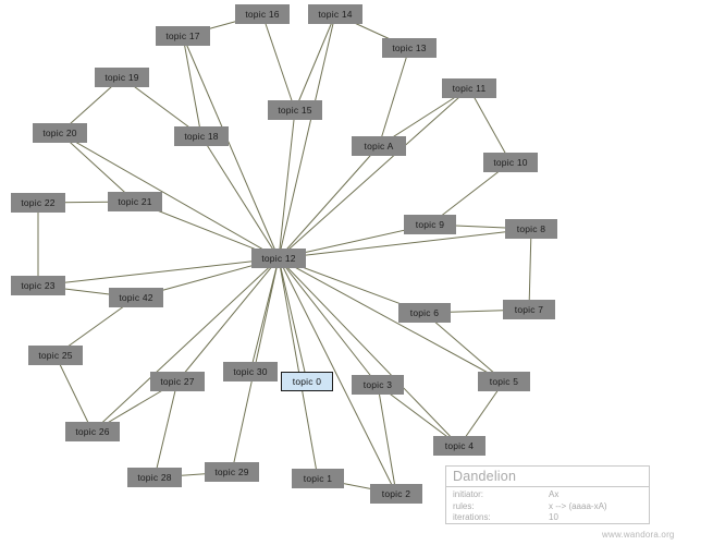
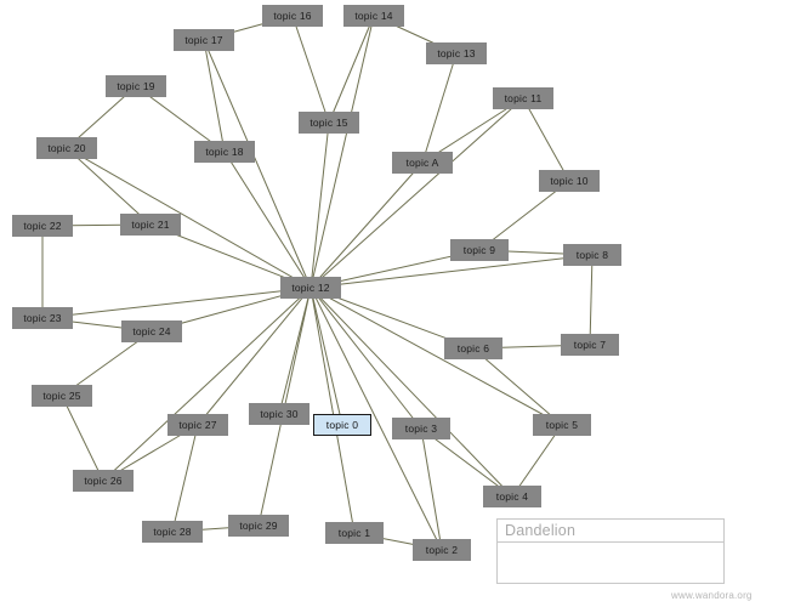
  topic 12
  topic 0
  topic 1
  topic 2
  topic 3
  topic 4
  topic 5
  topic 6
  topic 7
  topic 8
  topic 9
  topic 10
  topic 11
  topic A
  topic 13
  topic 14
  topic 15
  topic 16
  topic 17
  topic 18
  topic 19
  topic 20
  topic 21
  topic 22
  topic 23
- topic 42
+ topic 24
  topic 25
  topic 26
  topic 27
  topic 28
  topic 29
  topic 30
  Dandelion
- initiator:
- Ax
- rules:
- x --> (aaaa-xA)
- iterations:
- 10
  www.wandora.org
